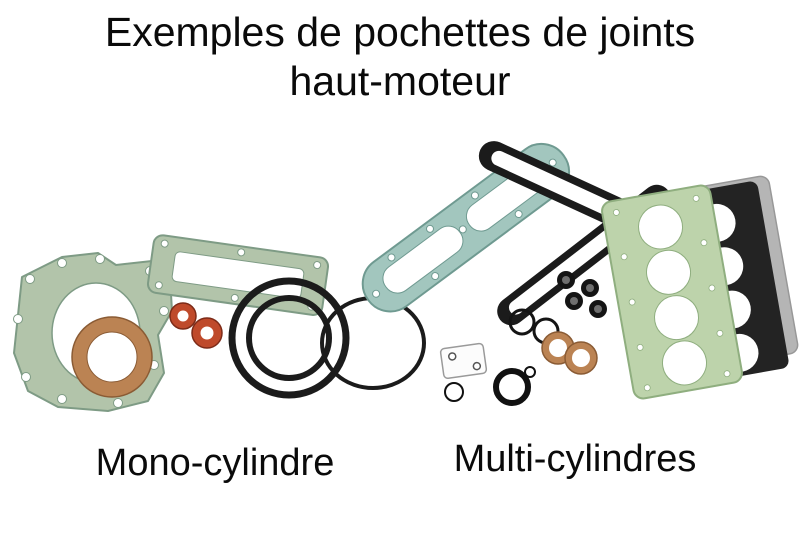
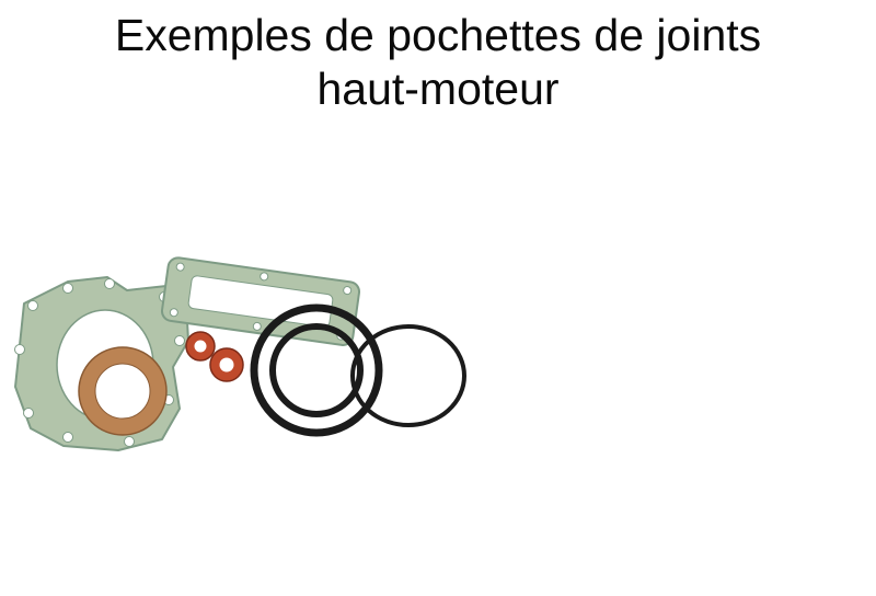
  Exemples de pochettes de joints
  haut-moteur
- Mono-cylindre
- Multi-cylindres
